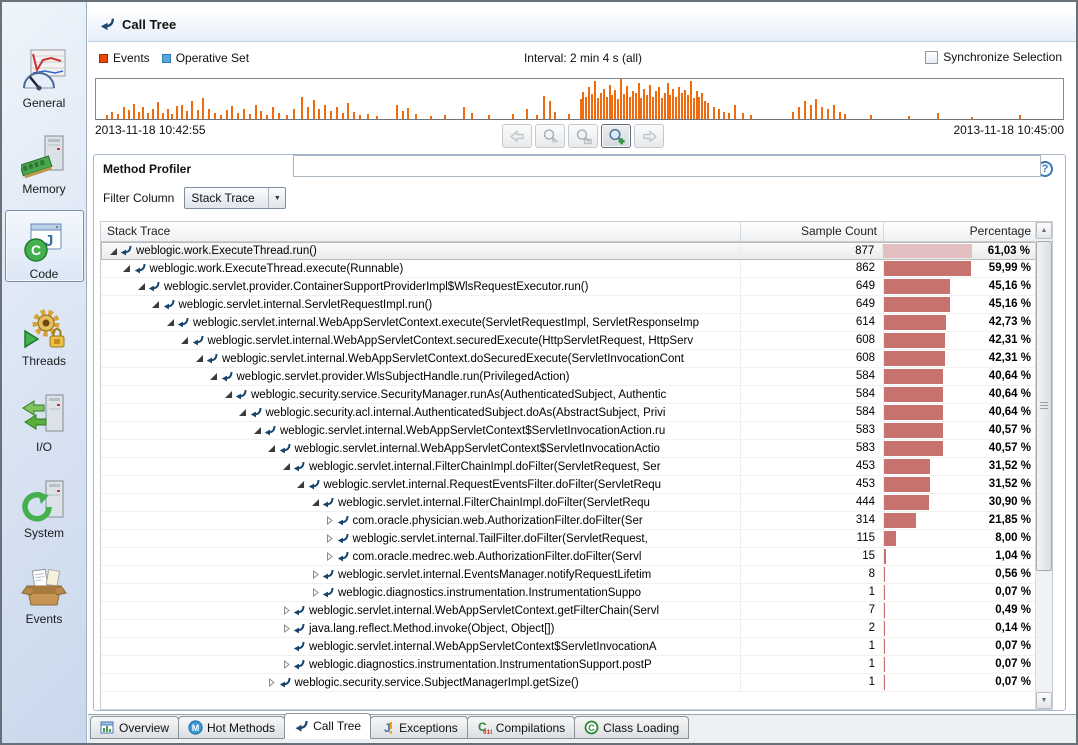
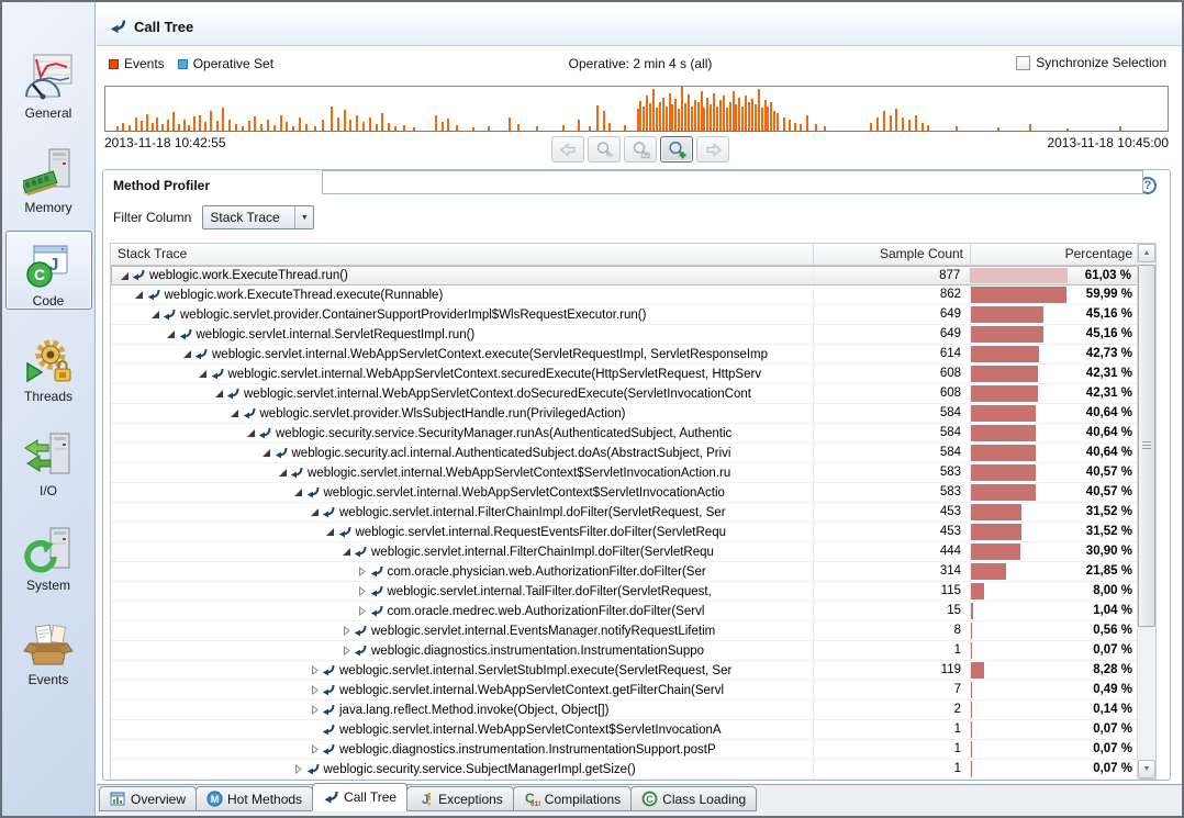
  General
  Memory
  J
  C
  Code
  Threads
  I/O
  System
  Events
  Call Tree
  Events
  Operative Set
- Interval: 2 min 4 s (all)
+ Operative: 2 min 4 s (all)
  Synchronize Selection
  2013-11-18 10:42:55
  2013-11-18 10:45:00
  Method Profiler
  ?
  Filter Column
  Stack Trace
  Stack Trace
  Sample Count
  Percentage
  weblogic.work.ExecuteThread.run()
  877
  61,03 %
  weblogic.work.ExecuteThread.execute(Runnable)
  862
  59,99 %
  weblogic.servlet.provider.ContainerSupportProviderImpl$WlsRequestExecutor.run()
  649
  45,16 %
  weblogic.servlet.internal.ServletRequestImpl.run()
  649
  45,16 %
  weblogic.servlet.internal.WebAppServletContext.execute(ServletRequestImpl, ServletResponseImp
  614
  42,73 %
  weblogic.servlet.internal.WebAppServletContext.securedExecute(HttpServletRequest, HttpServ
  608
  42,31 %
  weblogic.servlet.internal.WebAppServletContext.doSecuredExecute(ServletInvocationCont
  608
  42,31 %
  weblogic.servlet.provider.WlsSubjectHandle.run(PrivilegedAction)
  584
  40,64 %
  weblogic.security.service.SecurityManager.runAs(AuthenticatedSubject, Authentic
  584
  40,64 %
  weblogic.security.acl.internal.AuthenticatedSubject.doAs(AbstractSubject, Privi
  584
  40,64 %
  weblogic.servlet.internal.WebAppServletContext$ServletInvocationAction.ru
  583
  40,57 %
  weblogic.servlet.internal.WebAppServletContext$ServletInvocationActio
  583
  40,57 %
  weblogic.servlet.internal.FilterChainImpl.doFilter(ServletRequest, Ser
  453
  31,52 %
  weblogic.servlet.internal.RequestEventsFilter.doFilter(ServletRequ
  453
  31,52 %
  weblogic.servlet.internal.FilterChainImpl.doFilter(ServletRequ
  444
  30,90 %
  com.oracle.physician.web.AuthorizationFilter.doFilter(Ser
  314
  21,85 %
  weblogic.servlet.internal.TailFilter.doFilter(ServletRequest,
  115
  8,00 %
  com.oracle.medrec.web.AuthorizationFilter.doFilter(Servl
  15
  1,04 %
  weblogic.servlet.internal.EventsManager.notifyRequestLifetim
  8
  0,56 %
  weblogic.diagnostics.instrumentation.InstrumentationSuppo
  1
  0,07 %
+ weblogic.servlet.internal.ServletStubImpl.execute(ServletRequest, Ser
+ 119
+ 8,28 %
  weblogic.servlet.internal.WebAppServletContext.getFilterChain(Servl
  7
  0,49 %
  java.lang.reflect.Method.invoke(Object, Object[])
  2
  0,14 %
  weblogic.servlet.internal.WebAppServletContext$ServletInvocationA
  1
  0,07 %
  weblogic.diagnostics.instrumentation.InstrumentationSupport.postP
  1
  0,07 %
  weblogic.security.service.SubjectManagerImpl.getSize()
  1
  0,07 %
  Overview
  M
  Hot Methods
  Call Tree
  J
  Exceptions
  C
  Compilations
  C
  Class Loading
